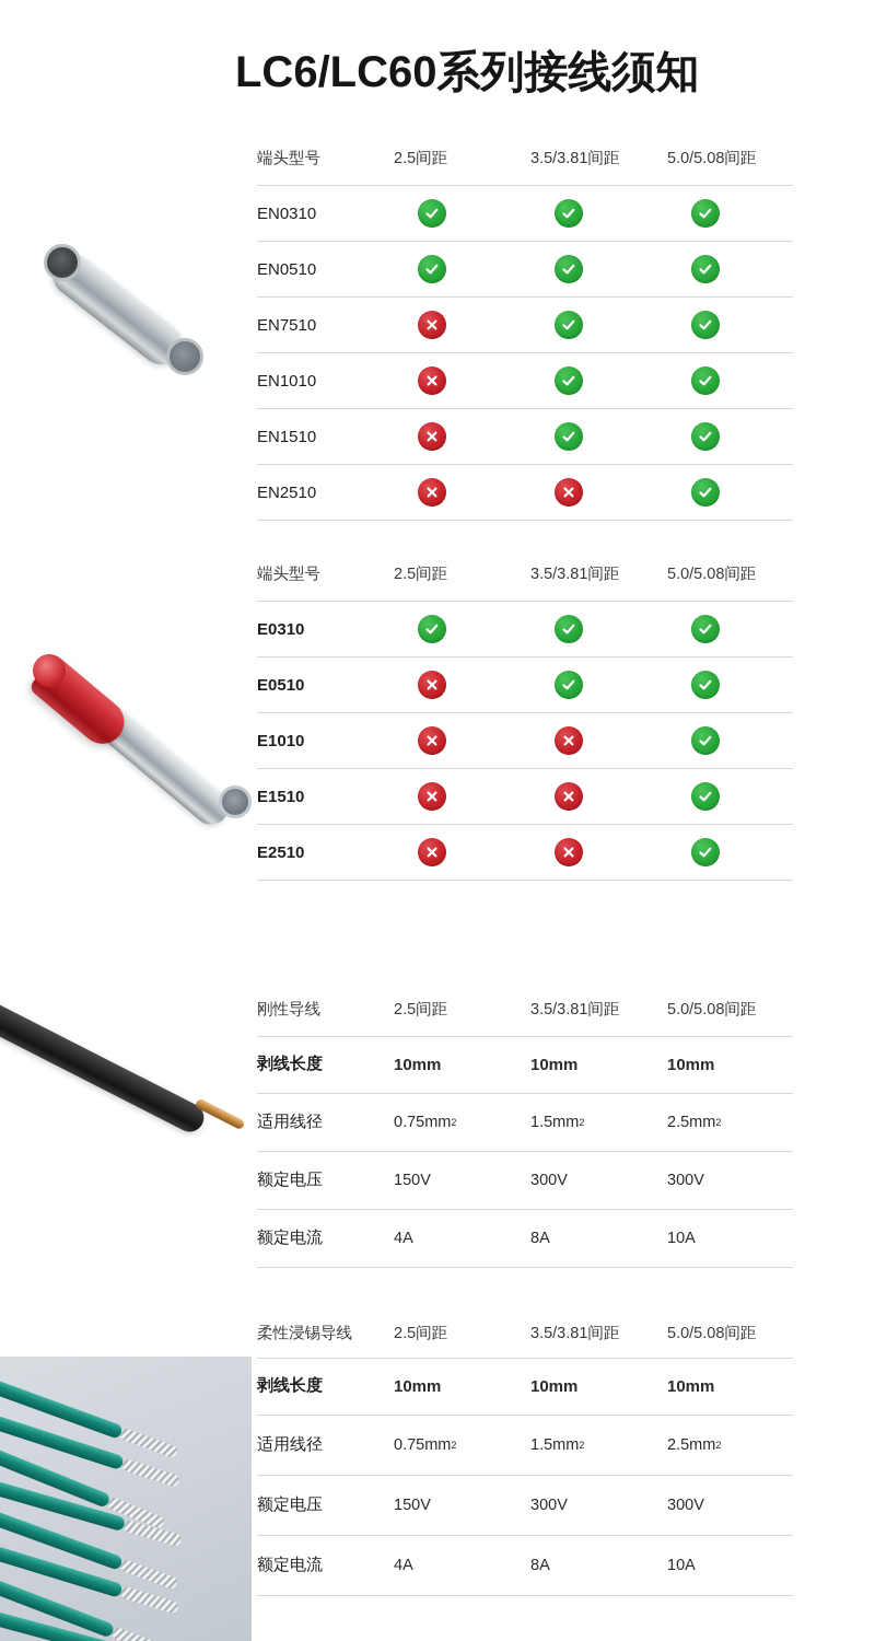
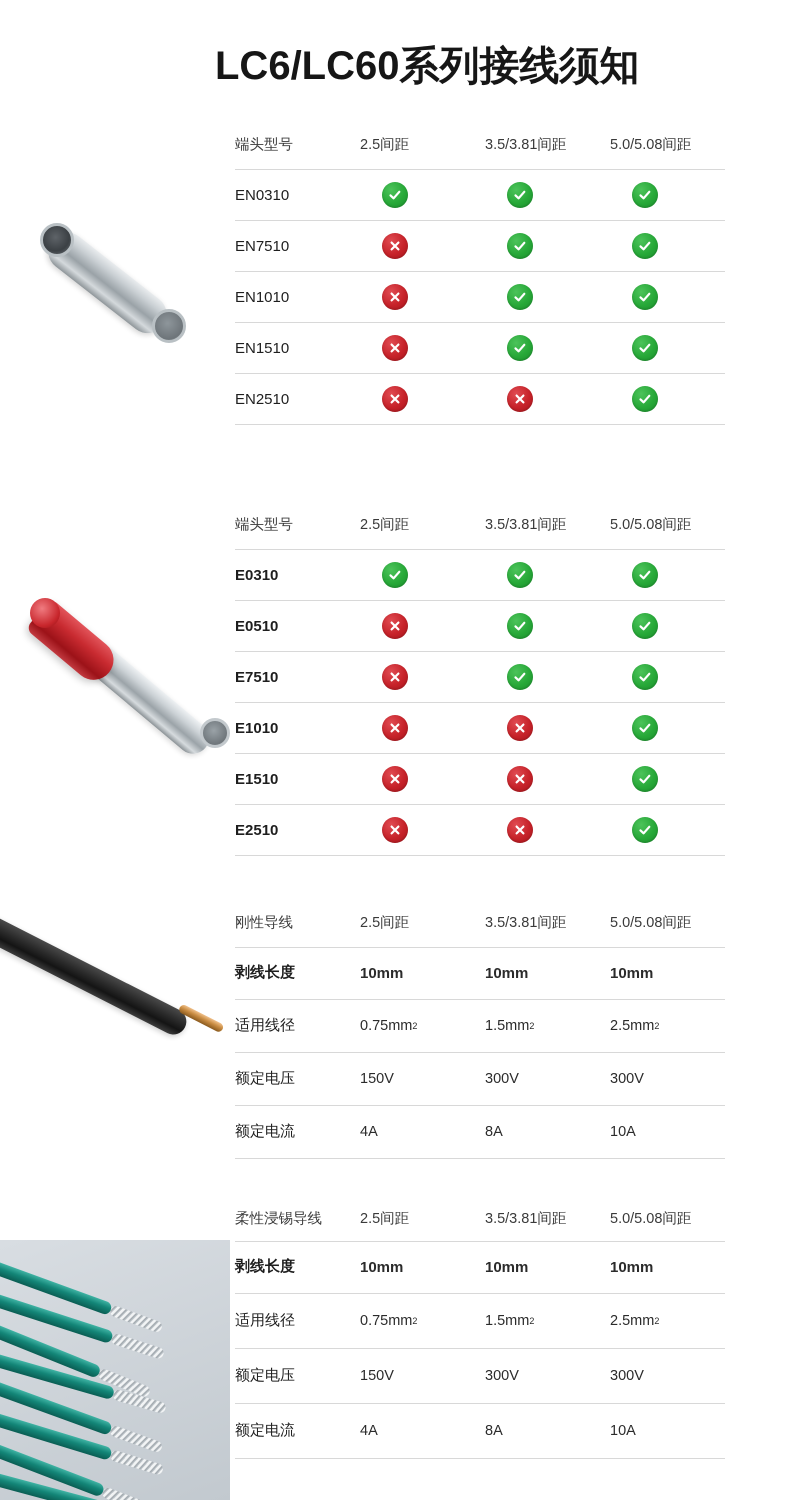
  LC6/LC60系列接线须知
  端头型号
  2.5间距
  3.5/3.81间距
  5.0/5.08间距
  EN0310
- EN0510
  EN7510
  EN1010
  EN1510
  EN2510
  端头型号
  2.5间距
  3.5/3.81间距
  5.0/5.08间距
  E0310
  E0510
+ E7510
  E1010
  E1510
  E2510
  刚性导线
  2.5间距
  3.5/3.81间距
  5.0/5.08间距
  剥线长度
  10mm
  10mm
  10mm
  适用线径
  0.75mm
  2
  1.5mm
  2
  2.5mm
  2
  额定电压
  150V
  300V
  300V
  额定电流
  4A
  8A
  10A
  柔性浸锡导线
  2.5间距
  3.5/3.81间距
  5.0/5.08间距
  剥线长度
  10mm
  10mm
  10mm
  适用线径
  0.75mm
  2
  1.5mm
  2
  2.5mm
  2
  额定电压
  150V
  300V
  300V
  额定电流
  4A
  8A
  10A
